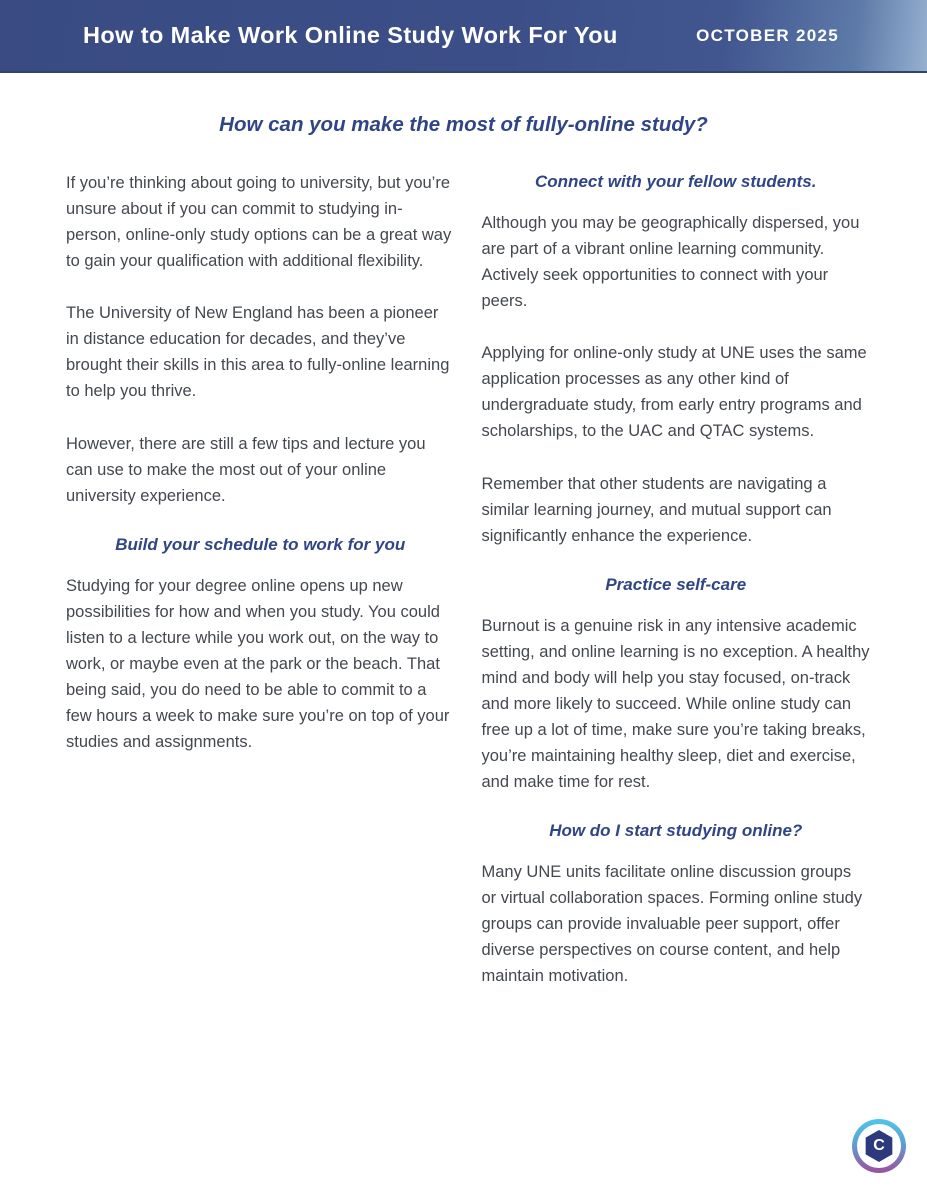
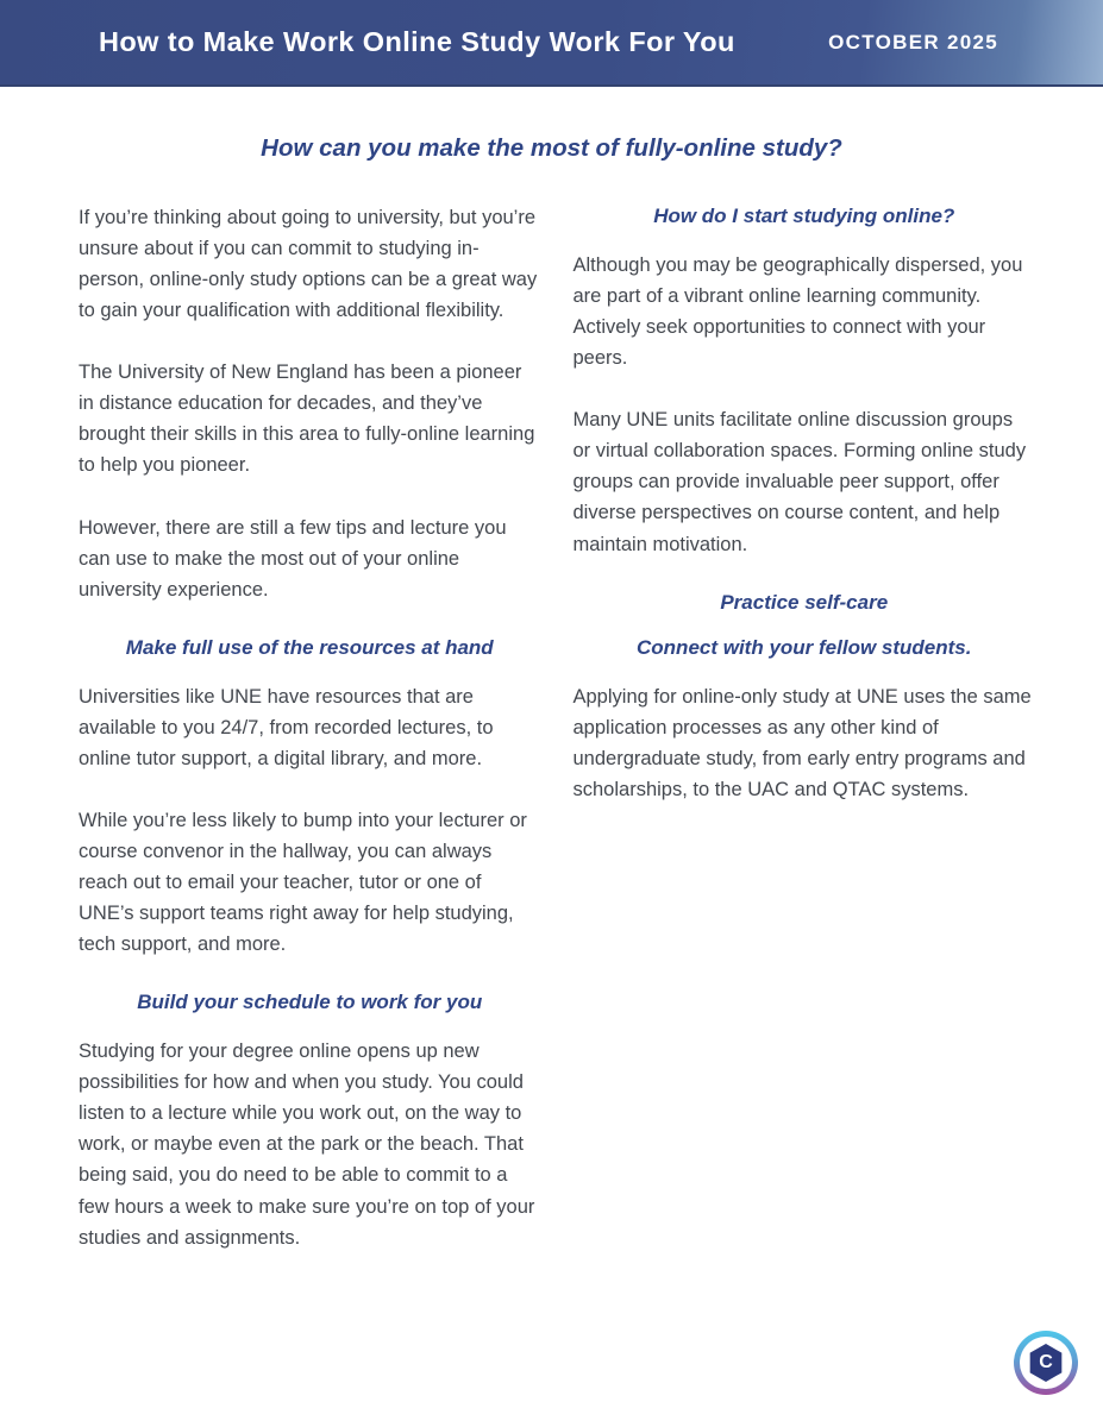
  How to Make Work Online Study Work For You
  OCTOBER 2025
  How can you make the most of fully-online study?
  If you’re thinking about going to university, but you’re unsure about if you can commit to studying in-person, online-only study options can be a great way to gain your qualification with additional flexibility.
- The University of New England has been a pioneer in distance education for decades, and they’ve brought their skills in this area to fully-online learning to help you thrive.
+ The University of New England has been a pioneer in distance education for decades, and they’ve brought their skills in this area to fully-online learning to help you pioneer.
  However, there are still a few tips and lecture you can use to make the most out of your online university experience.
+ Make full use of the resources at hand
+ Universities like UNE have resources that are available to you 24/7, from recorded lectures, to online tutor support, a digital library, and more.
+ While you’re less likely to bump into your lecturer or course convenor in the hallway, you can always reach out to email your teacher, tutor or one of UNE’s support teams right away for help studying, tech support, and more.
  Build your schedule to work for you
  Studying for your degree online opens up new possibilities for how and when you study. You could listen to a lecture while you work out, on the way to work, or maybe even at the park or the beach. That being said, you do need to be able to commit to a few hours a week to make sure you’re on top of your studies and assignments.
- Connect with your fellow students.
+ How do I start studying online?
  Although you may be geographically dispersed, you are part of a vibrant online learning community. Actively seek opportunities to connect with your peers.
- Applying for online-only study at UNE uses the same application processes as any other kind of undergraduate study, from early entry programs and scholarships, to the UAC and QTAC systems.
+ Many UNE units facilitate online discussion groups or virtual collaboration spaces. Forming online study groups can provide invaluable peer support, offer diverse perspectives on course content, and help maintain motivation.
- Remember that other students are navigating a similar learning journey, and mutual support can significantly enhance the experience.
  Practice self-care
- Burnout is a genuine risk in any intensive academic setting, and online learning is no exception. A healthy mind and body will help you stay focused, on-track and more likely to succeed. While online study can free up a lot of time, make sure you’re taking breaks, you’re maintaining healthy sleep, diet and exercise, and make time for rest.
- How do I start studying online?
+ Connect with your fellow students.
- Many UNE units facilitate online discussion groups or virtual collaboration spaces. Forming online study groups can provide invaluable peer support, offer diverse perspectives on course content, and help maintain motivation.
+ Applying for online-only study at UNE uses the same application processes as any other kind of undergraduate study, from early entry programs and scholarships, to the UAC and QTAC systems.
  C
